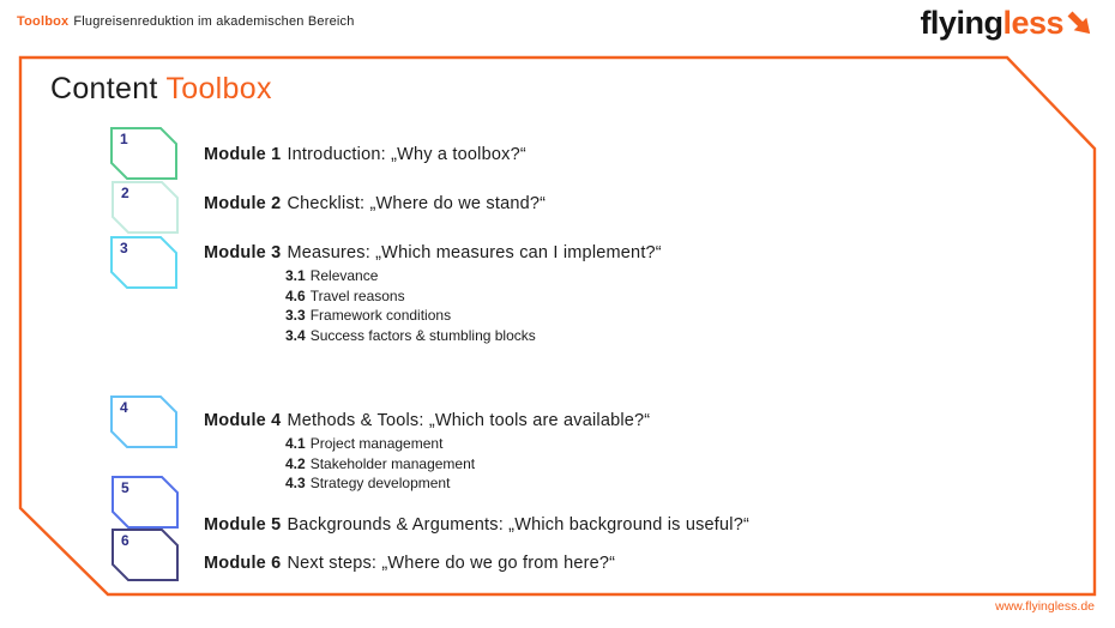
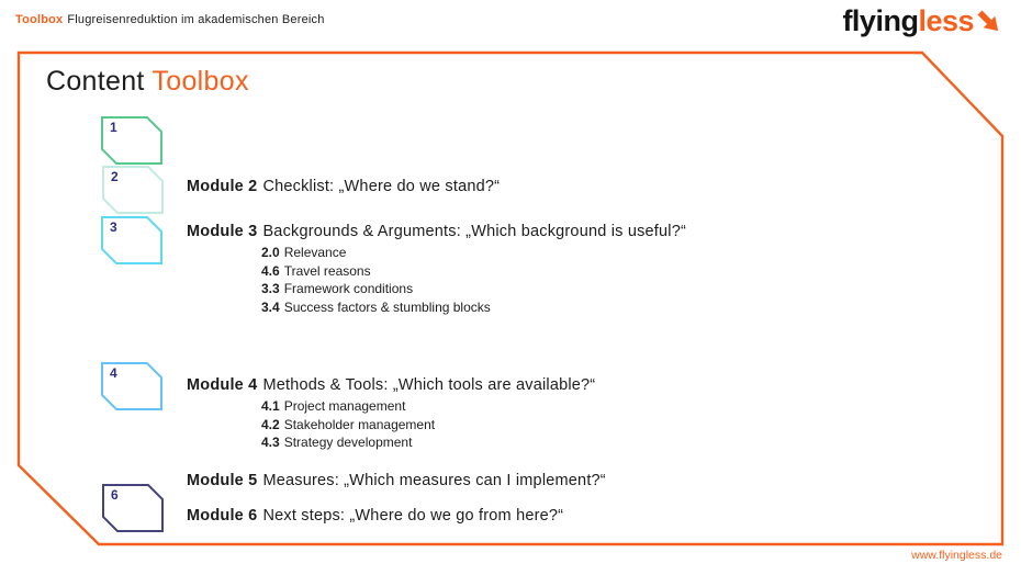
  Toolbox Flugreisenreduktion im akademischen Bereich
  flyingless
  Content Toolbox
  1
  2
  3
  4
- 5
  6
- Module 1 Introduction: „Why a toolbox?“
  Module 2 Checklist: „Where do we stand?“
- Module 3 Measures: „Which measures can I implement?“
+ Module 3 Backgrounds & Arguments: „Which background is useful?“
  Module 4 Methods & Tools: „Which tools are available?“
- Module 5 Backgrounds & Arguments: „Which background is useful?“
+ Module 5 Measures: „Which measures can I implement?“
  Module 6 Next steps: „Where do we go from here?“
- 3.1 Relevance
+ 2.0 Relevance
  4.6 Travel reasons
  3.3 Framework conditions
  3.4 Success factors & stumbling blocks
  4.1 Project management
  4.2 Stakeholder management
  4.3 Strategy development
  www.flyingless.de
